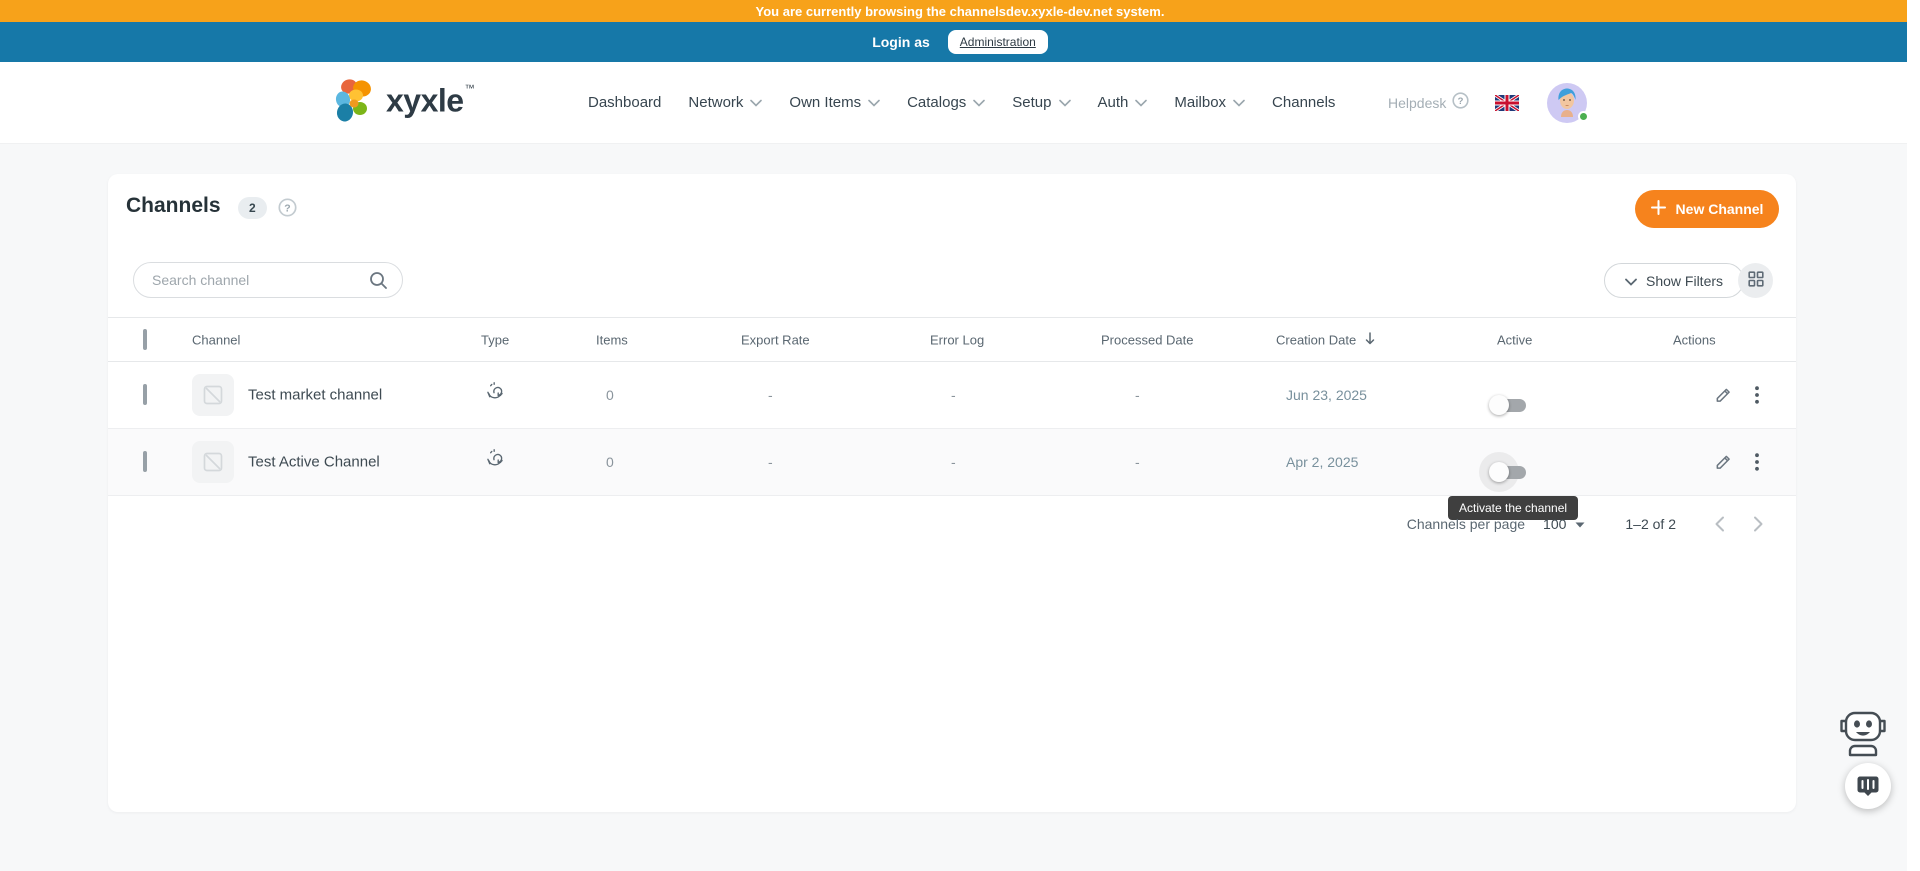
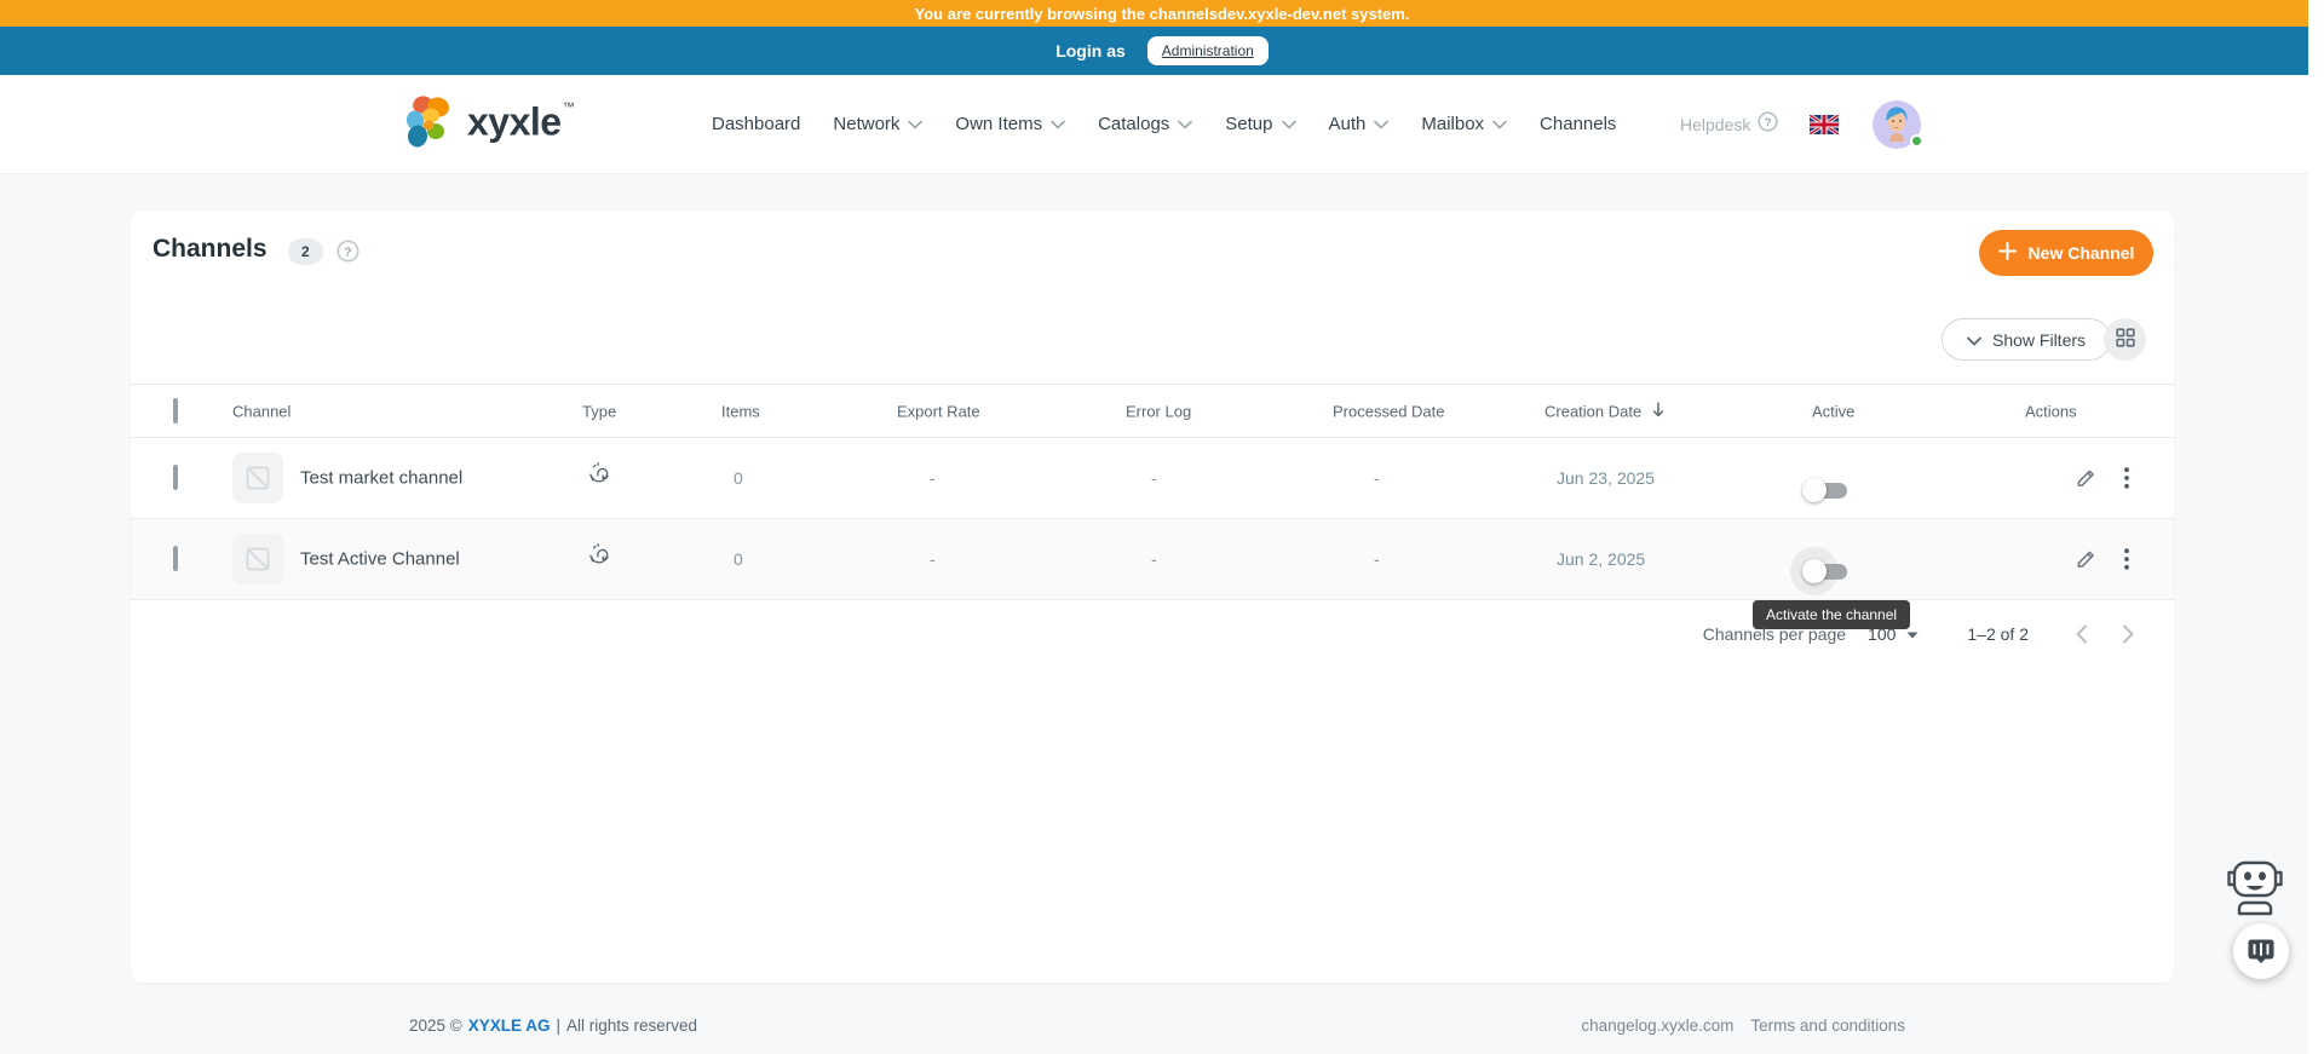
  You are currently browsing the channelsdev.xyxle-dev.net system.
  Login as
  Administration
  xyxle
  ™
  Dashboard
  Network
  Own Items
  Catalogs
  Setup
  Auth
  Mailbox
  Channels
  Helpdesk
  ?
  Channels
  2
  ?
  New Channel
- Search channel
  Show Filters
  Channel
  Type
  Items
  Export Rate
  Error Log
  Processed Date
  Creation Date
  Active
  Actions
  Test market channel
  0
  -
  -
  -
  Jun 23, 2025
  Test Active Channel
  0
  -
  -
  -
- Apr 2, 2025
+ Jun 2, 2025
  Activate the channel
  Channels per page
  100
  1–2 of 2
+ 2025 ©
+ XYXLE AG
+ |
+ All rights reserved
+ changelog.xyxle.com
+ Terms and conditions
